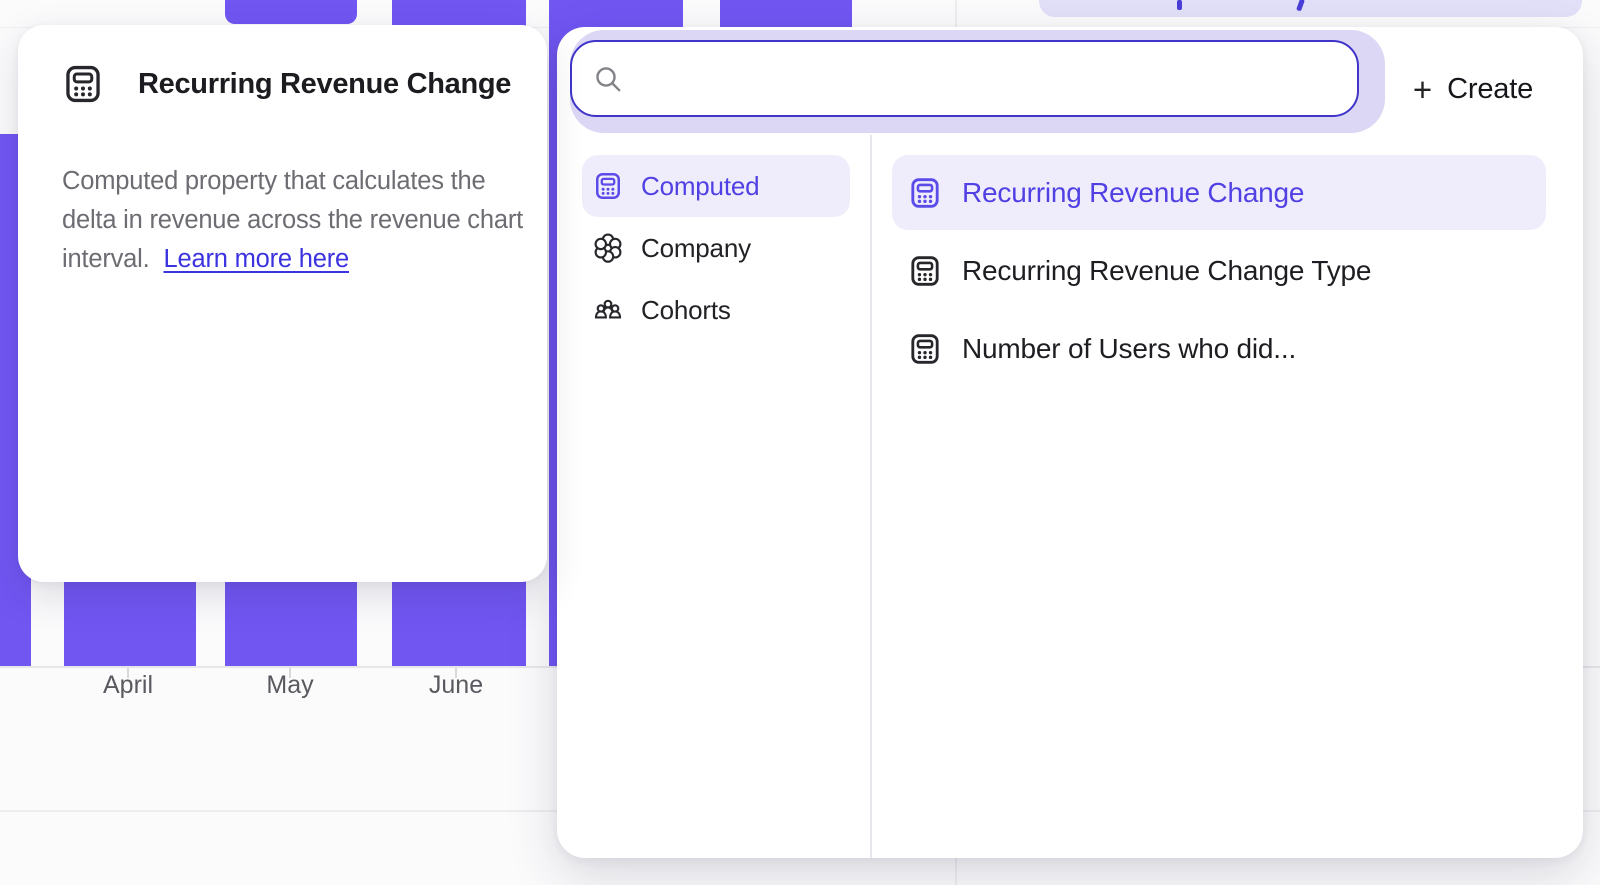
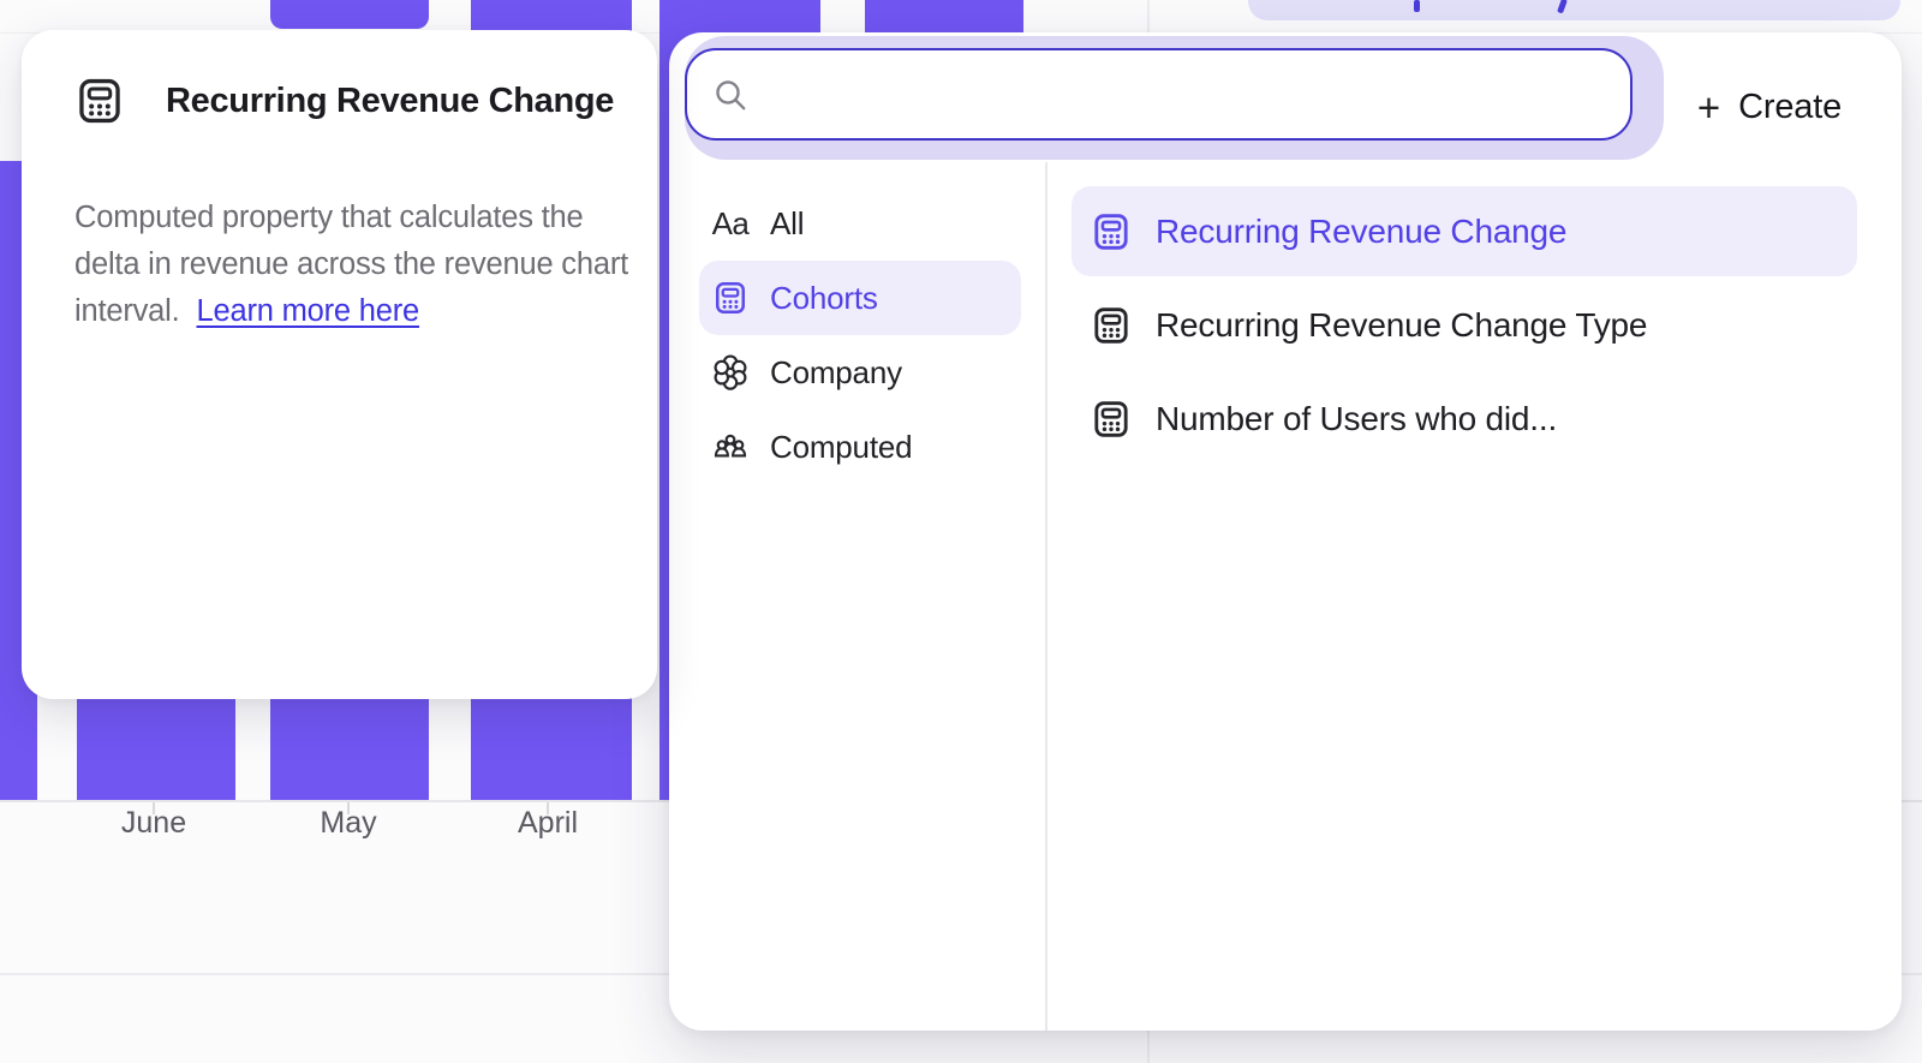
- April
+ June
  May
- June
+ April
  Recurring Revenue Change
  Computed property that calculates the
  delta in revenue across the revenue chart
  interval. Learn more here
  +
  Create
+ Aa
+ All
- Computed
+ Cohorts
  Company
- Cohorts
+ Computed
  Recurring Revenue Change
  Recurring Revenue Change Type
  Number of Users who did...
